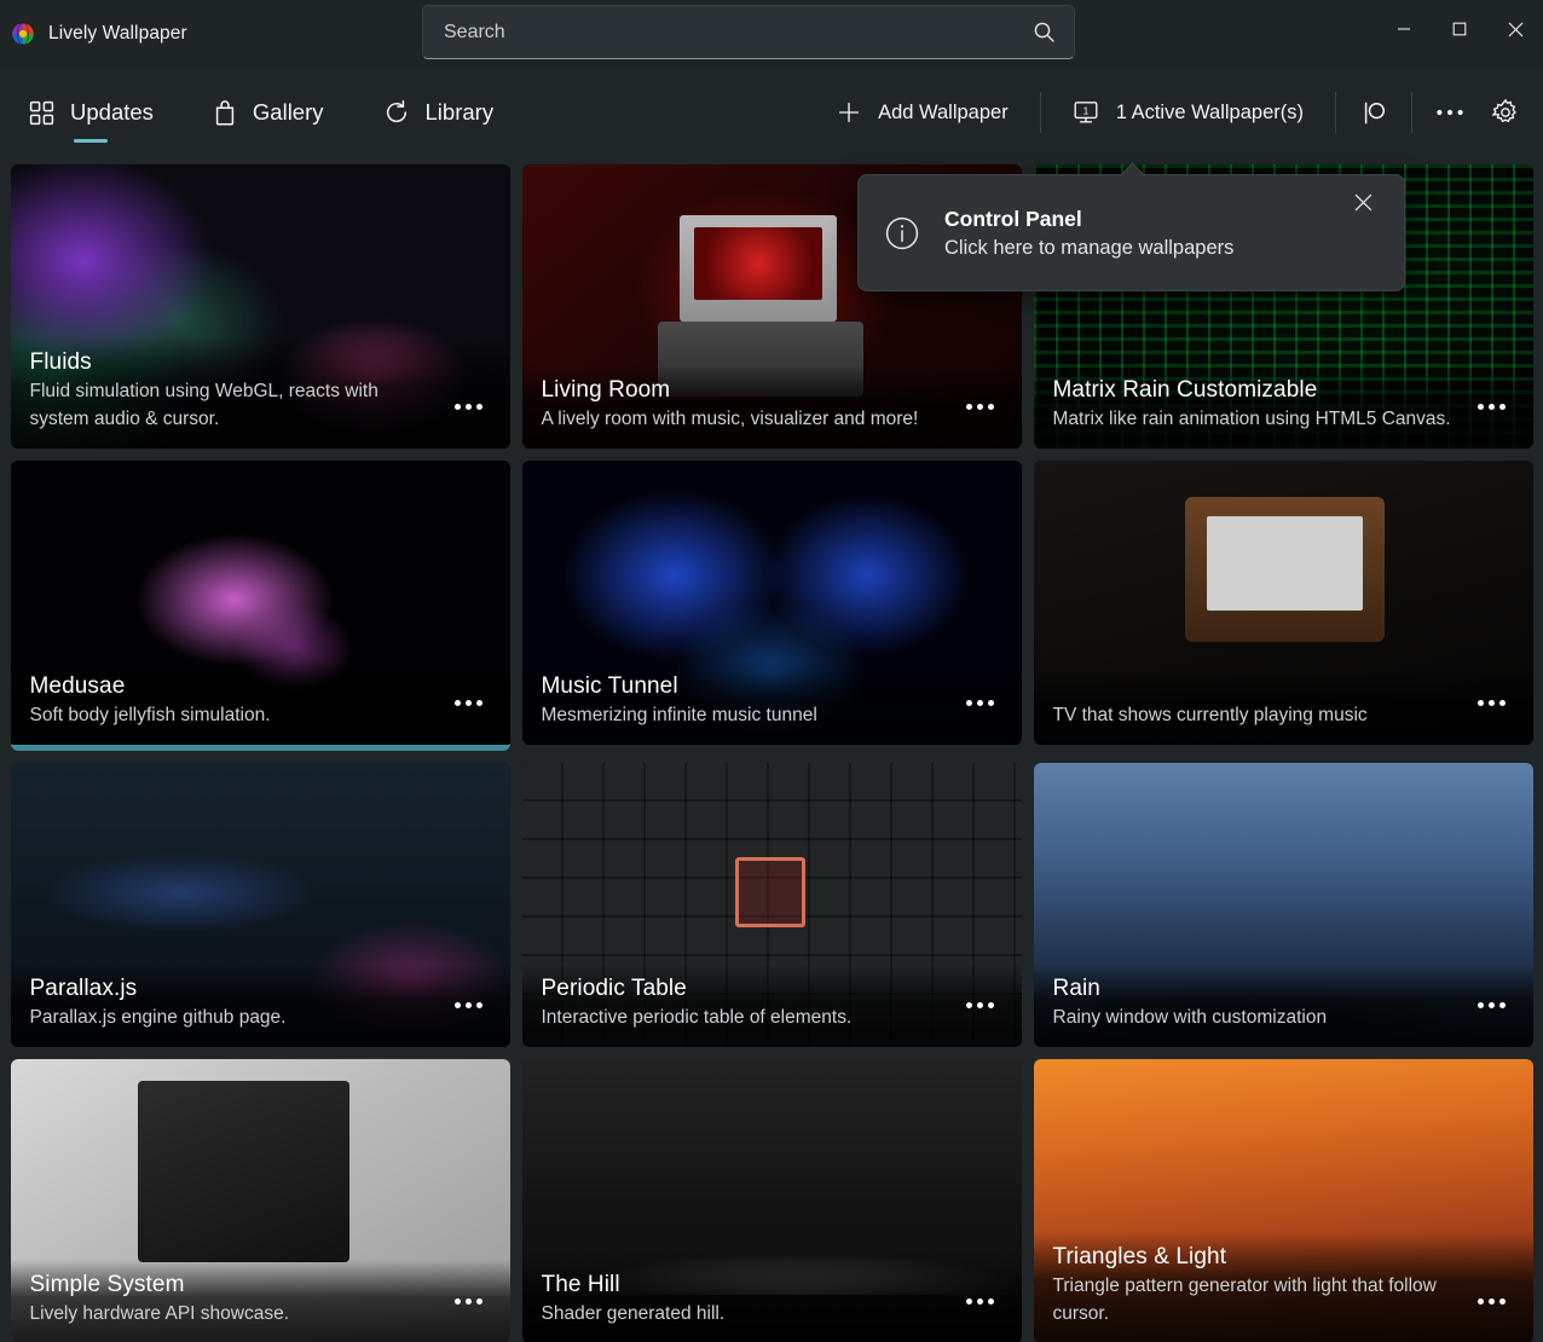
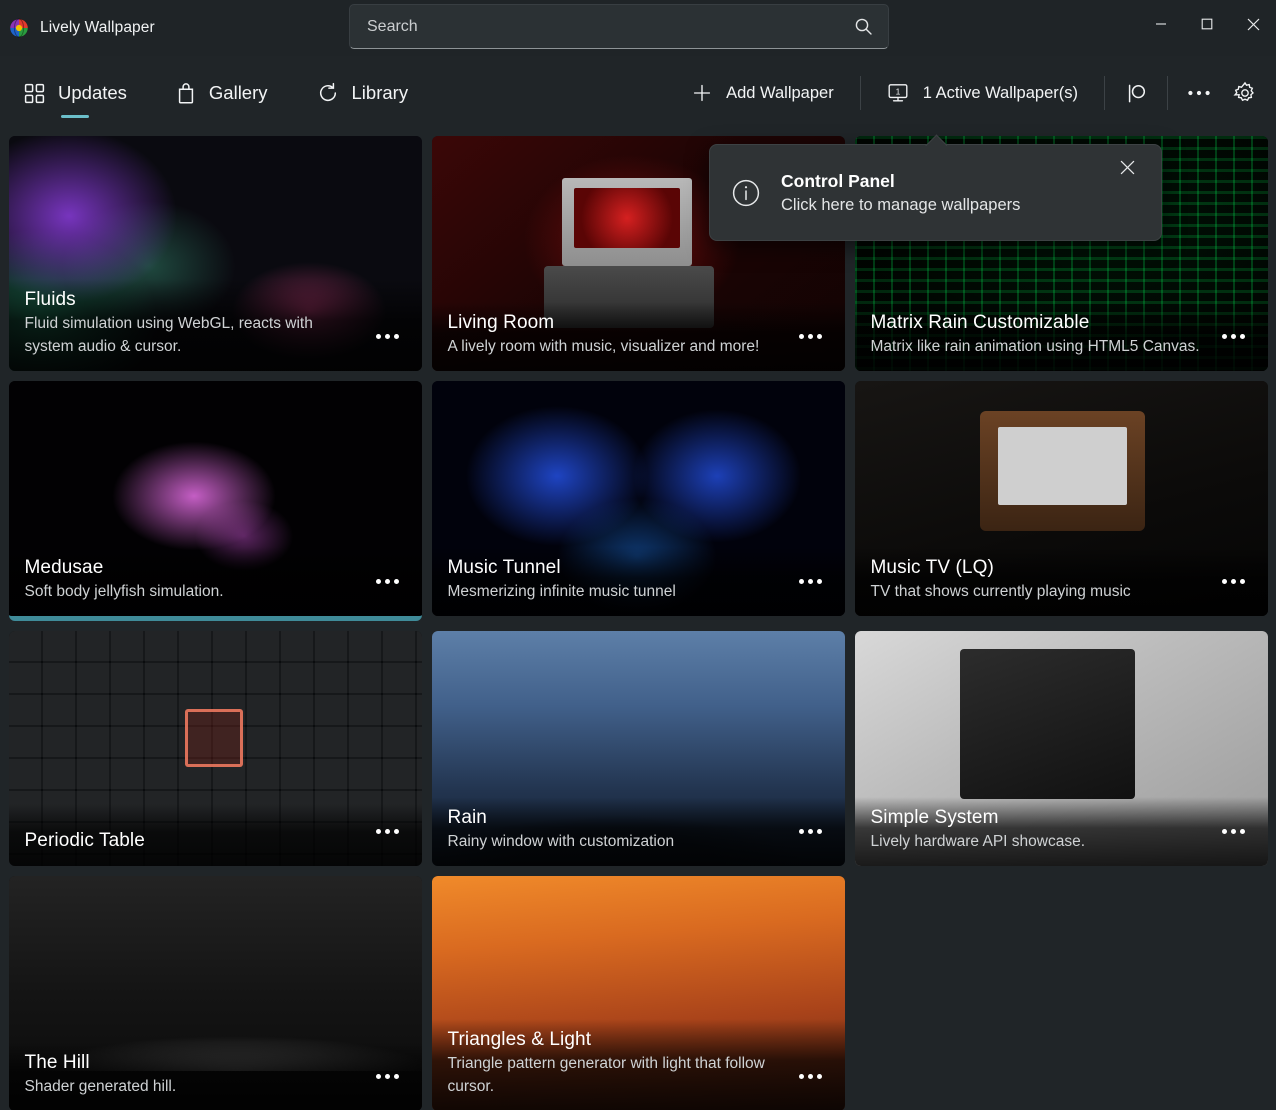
  Lively Wallpaper
  Search
  Updates
  Gallery
  Library
  Add Wallpaper
  1
  1 Active Wallpaper(s)
  Fluids
  Fluid simulation using WebGL, reacts with system audio & cursor.
  Living Room
  A lively room with music, visualizer and more!
  Matrix Rain Customizable
  Matrix like rain animation using HTML5 Canvas.
  Medusae
  Soft body jellyfish simulation.
  Music Tunnel
  Mesmerizing infinite music tunnel
+ Music TV (LQ)
  TV that shows currently playing music
- Parallax.js
- Parallax.js engine github page.
  Periodic Table
- Interactive periodic table of elements.
  Rain
  Rainy window with customization
  Simple System
  Lively hardware API showcase.
  The Hill
  Shader generated hill.
  Triangles & Light
  Triangle pattern generator with light that follow cursor.
  Control Panel
  Click here to manage wallpapers
